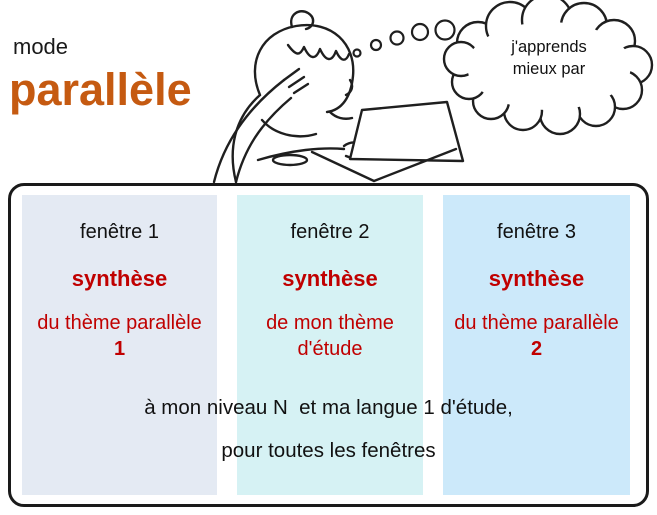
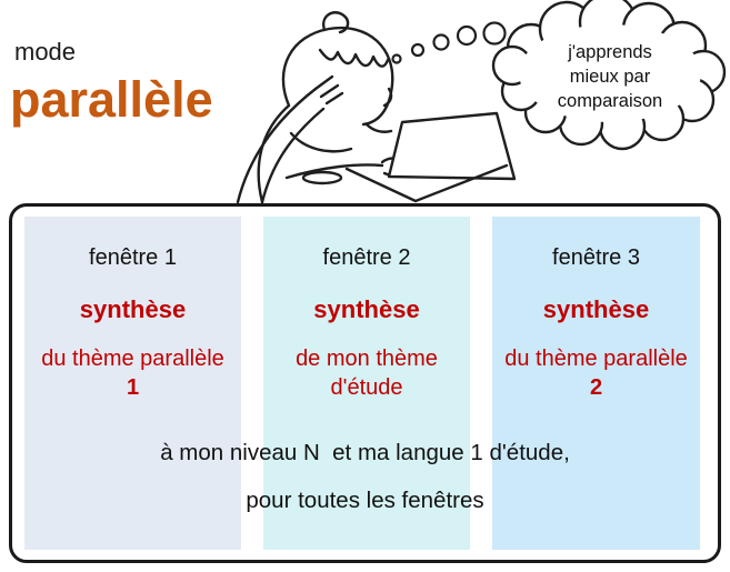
  mode
  parallèle
  j'apprends
  mieux par
+ comparaison
  fenêtre 1
  synthèse
  du thème parallèle
  1
  fenêtre 2
  synthèse
  de mon thème
  d'étude
  fenêtre 3
  synthèse
  du thème parallèle
  2
  à mon niveau N et ma langue 1 d'étude,
  pour toutes les fenêtres
